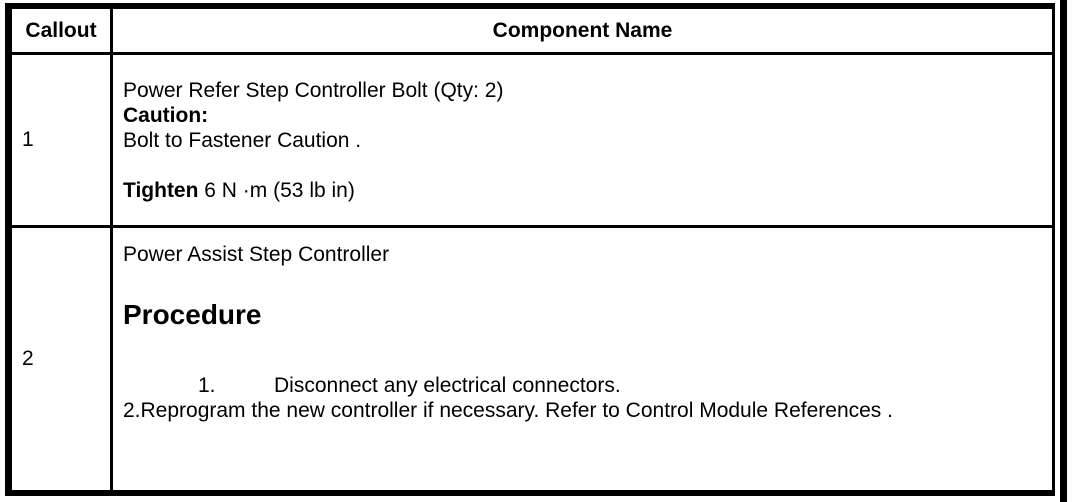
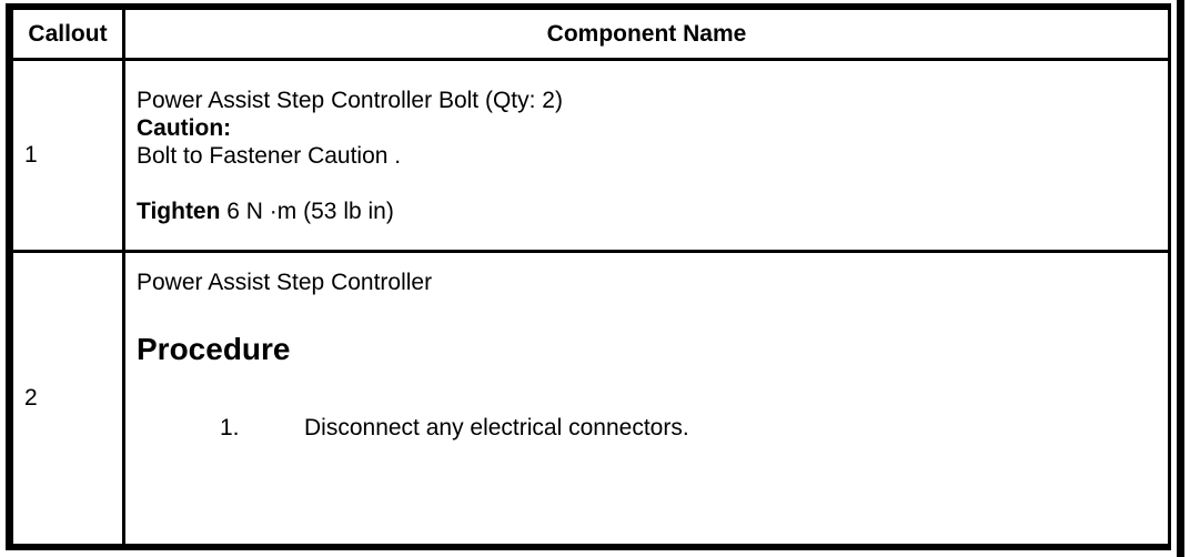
  Callout
  Component Name
  1
- Power Refer Step Controller Bolt (Qty: 2)
+ Power Assist Step Controller Bolt (Qty: 2)
  Caution:
  Bolt to Fastener Caution .
  Tighten 6 N ·m (53 lb in)
  2
  Power Assist Step Controller
  Procedure
  1.
  Disconnect any electrical connectors.
- 2.Reprogram the new controller if necessary. Refer to Control Module References .
